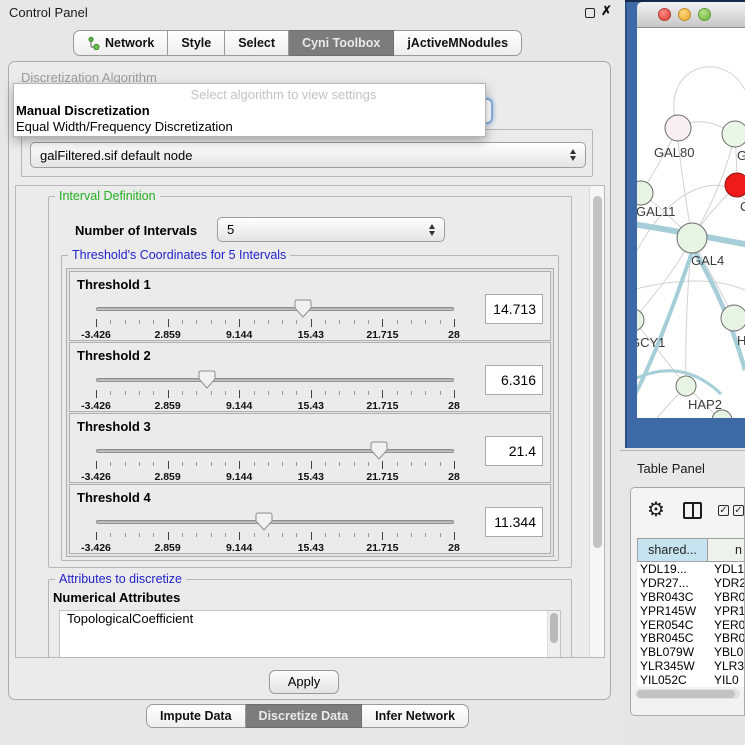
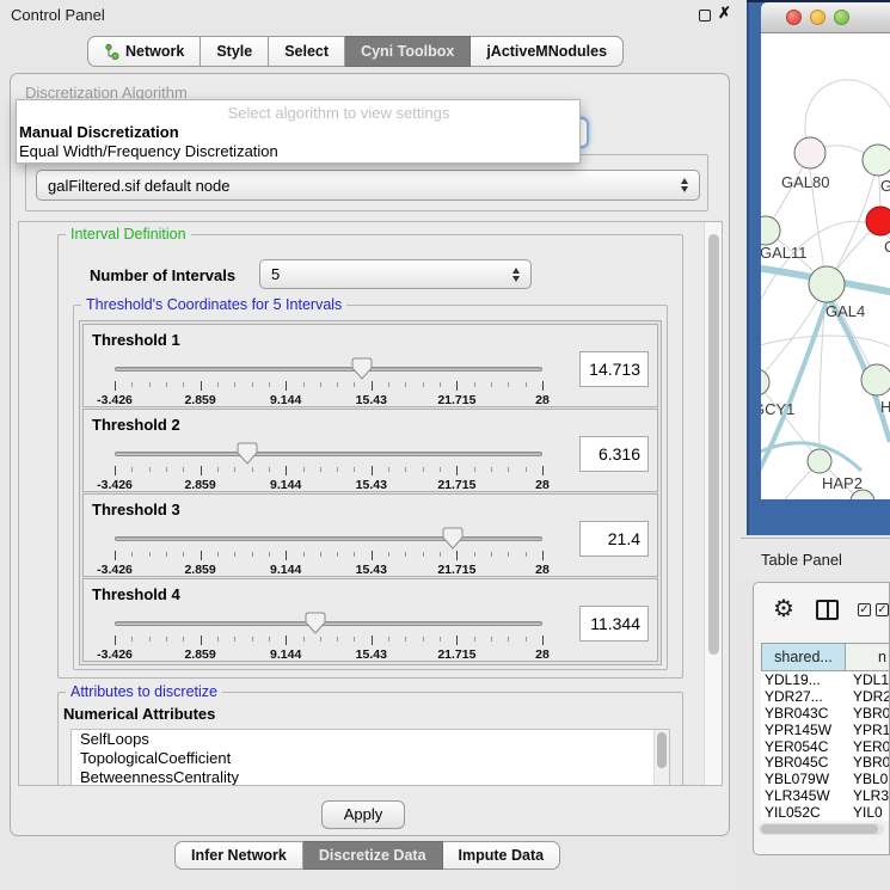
  Control Panel
  ✗
  Network
  Style
  Select
  Cyni Toolbox
  jActiveMNodules
  Discretization Algorithm
  Select algorithm to view settings
  Manual Discretization
  Equal Width/Frequency Discretization
  galFiltered.sif default node
  Interval Definition
  Number of Intervals
  5
  Threshold's Coordinates for 5 Intervals
  Threshold 1
  -3.426
  2.859
  9.144
  15.43
  21.715
  28
  14.713
  Threshold 2
  -3.426
  2.859
  9.144
  15.43
  21.715
  28
  6.316
  Threshold 3
  -3.426
  2.859
  9.144
  15.43
  21.715
  28
  21.4
  Threshold 4
  -3.426
  2.859
  9.144
  15.43
  21.715
  28
  11.344
  Attributes to discretize
  Numerical Attributes
+ SelfLoops
  TopologicalCoefficient
+ BetweennessCentrality
  Apply
- Impute Data
+ Infer Network
  Discretize Data
- Infer Network
+ Impute Data
  GAL80
  G
  GAL11
  GAL4
  CY1
  H
  HAP2
  Table Panel
  ⚙
  ✓
  ✓
  shared...
  n
  YDL19...
  YDL1
  YDR27...
  YDR2
  YBR043C
  YBR0
  YPR145W
  YPR1
  YER054C
  YER0
  YBR045C
  YBR0
  YBL079W
  YBL0
  YLR345W
  YLR3
  YIL052C
  YIL0
